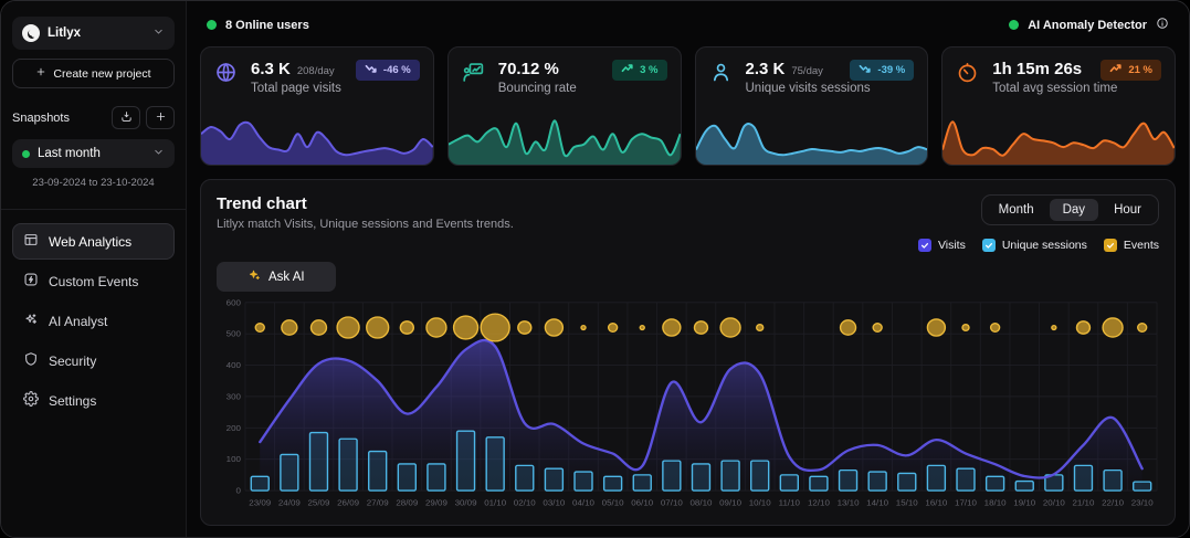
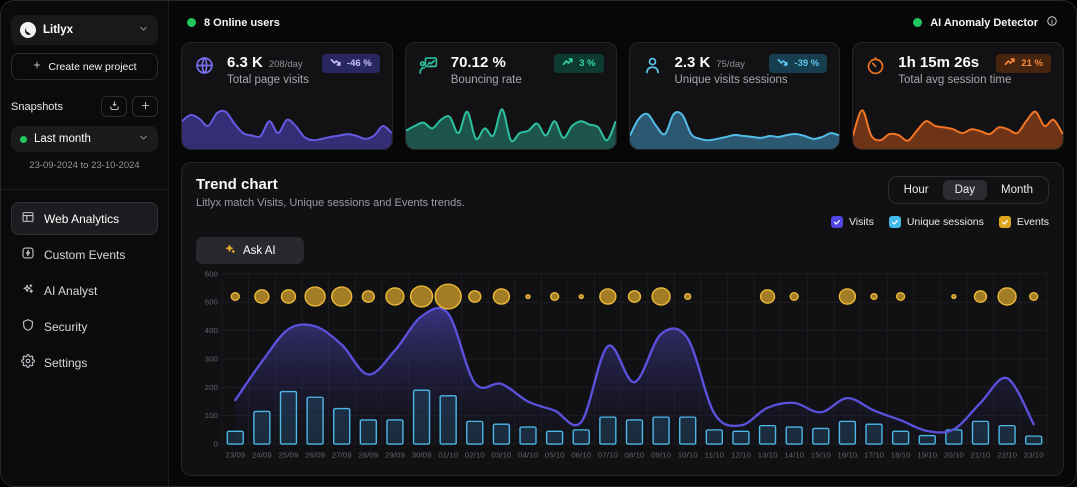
  Litlyx
  Create new project
  Snapshots
  Last month
  23-09-2024 to 23-10-2024
  Web Analytics
  Custom Events
  AI Analyst
  Security
  Settings
  8 Online users
  AI Anomaly Detector
  6.3 K
  208/day
  Total page visits
  -46 %
  70.12 %
  Bouncing rate
  3 %
  2.3 K
  75/day
  Unique visits sessions
  -39 %
  1h 15m 26s
  Total avg session time
  21 %
  Trend chart
  Litlyx match Visits, Unique sessions and Events trends.
- Month
+ Hour
  Day
- Hour
+ Month
  Visits
  Unique sessions
  Events
  Ask AI
  0
  100
  200
  300
  400
  500
  600
  23/09
  24/09
  25/09
  26/09
  27/09
  28/09
  29/09
  30/09
  01/10
  02/10
  03/10
  04/10
  05/10
  06/10
  07/10
  08/10
  09/10
  10/10
  11/10
  12/10
  13/10
  14/10
  15/10
  16/10
  17/10
  18/10
  19/10
  20/10
  21/10
  22/10
  23/10
